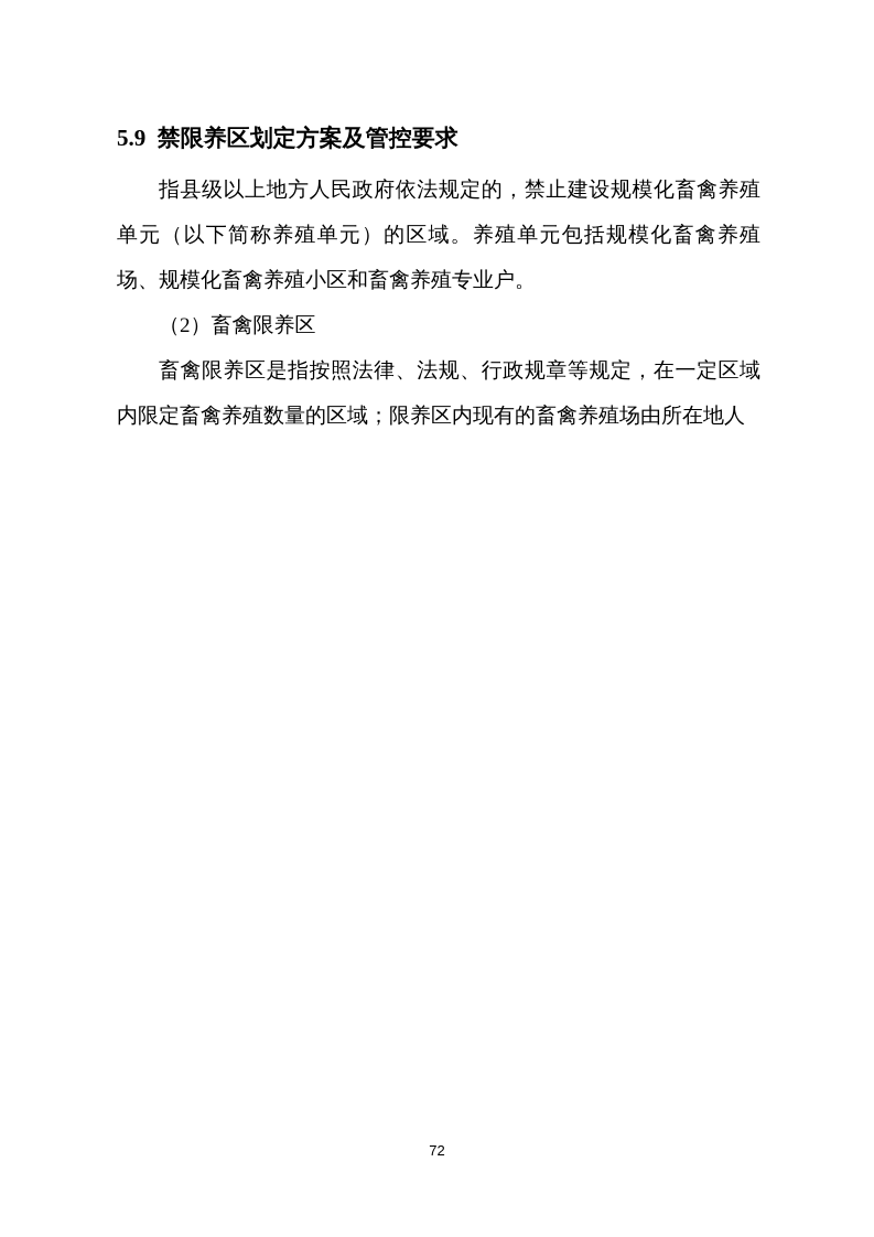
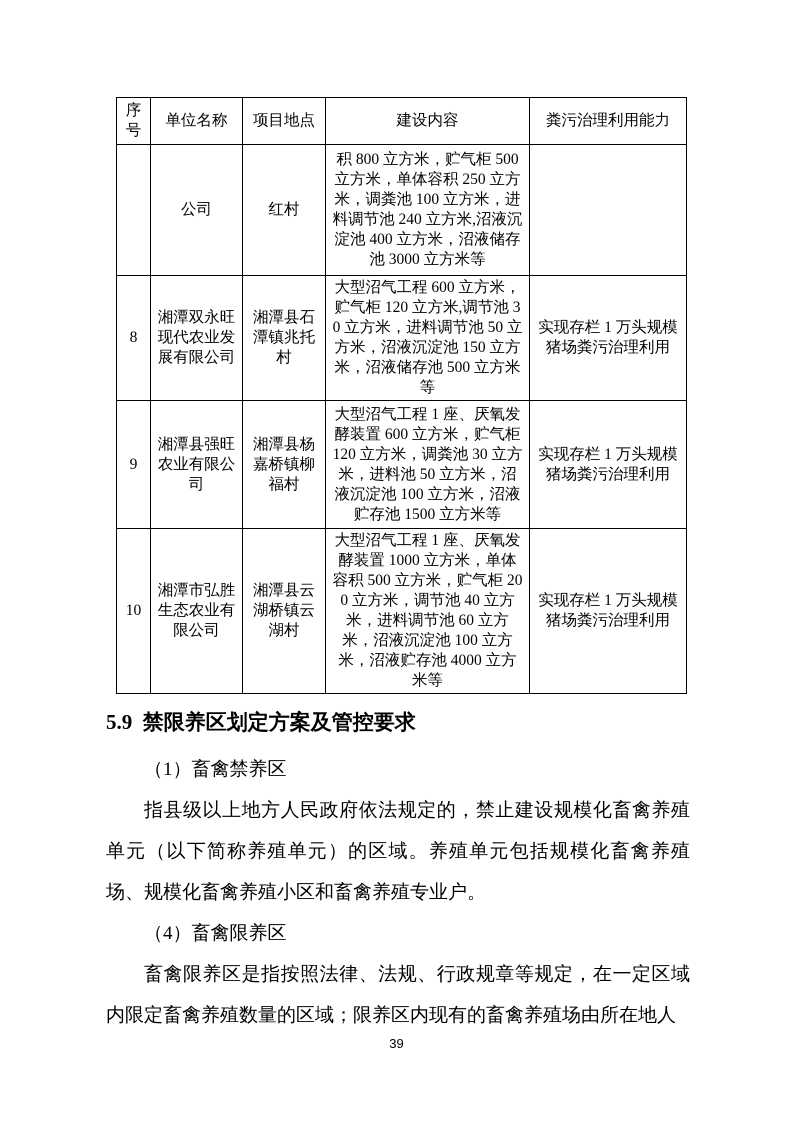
+ 序号	单位名称	项目地点	建设内容	粪污治理利用能力
+ 	公司	红村	积 800 立方米，贮气柜 500 立方米，单体容积 250 立方米，调粪池 100 立方米，进料调节池 240 立方米,沼液沉淀池 400 立方米，沼液储存池 3000 立方米等
+ 8	湘潭双永旺现代农业发展有限公司	湘潭县石潭镇兆托村	大型沼气工程 600 立方米，贮气柜 120 立方米,调节池 30 立方米，进料调节池 50 立方米，沼液沉淀池 150 立方米，沼液储存池 500 立方米等	实现存栏 1 万头规模猪场粪污治理利用
+ 9	湘潭县强旺农业有限公司	湘潭县杨嘉桥镇柳福村	大型沼气工程 1 座、厌氧发酵装置 600 立方米，贮气柜 120 立方米，调粪池 30 立方米，进料池 50 立方米，沼液沉淀池 100 立方米，沼液贮存池 1500 立方米等	实现存栏 1 万头规模猪场粪污治理利用
+ 10	湘潭市弘胜生态农业有限公司	湘潭县云湖桥镇云湖村	大型沼气工程 1 座、厌氧发酵装置 1000 立方米，单体容积 500 立方米，贮气柜 200 立方米，调节池 40 立方米，进料调节池 60 立方米，沼液沉淀池 100 立方米，沼液贮存池 4000 立方米等	实现存栏 1 万头规模猪场粪污治理利用
  5.9 禁限养区划定方案及管控要求
+ （1）畜禽禁养区
  指县级以上地方人民政府依法规定的，禁止建设规模化畜禽养殖单元（以下简称养殖单元）的区域。养殖单元包括规模化畜禽养殖场、规模化畜禽养殖小区和畜禽养殖专业户。
- （2）畜禽限养区
+ （4）畜禽限养区
  畜禽限养区是指按照法律、法规、行政规章等规定，在一定区域内限定畜禽养殖数量的区域；限养区内现有的畜禽养殖场由所在地人
- 72
+ 39
